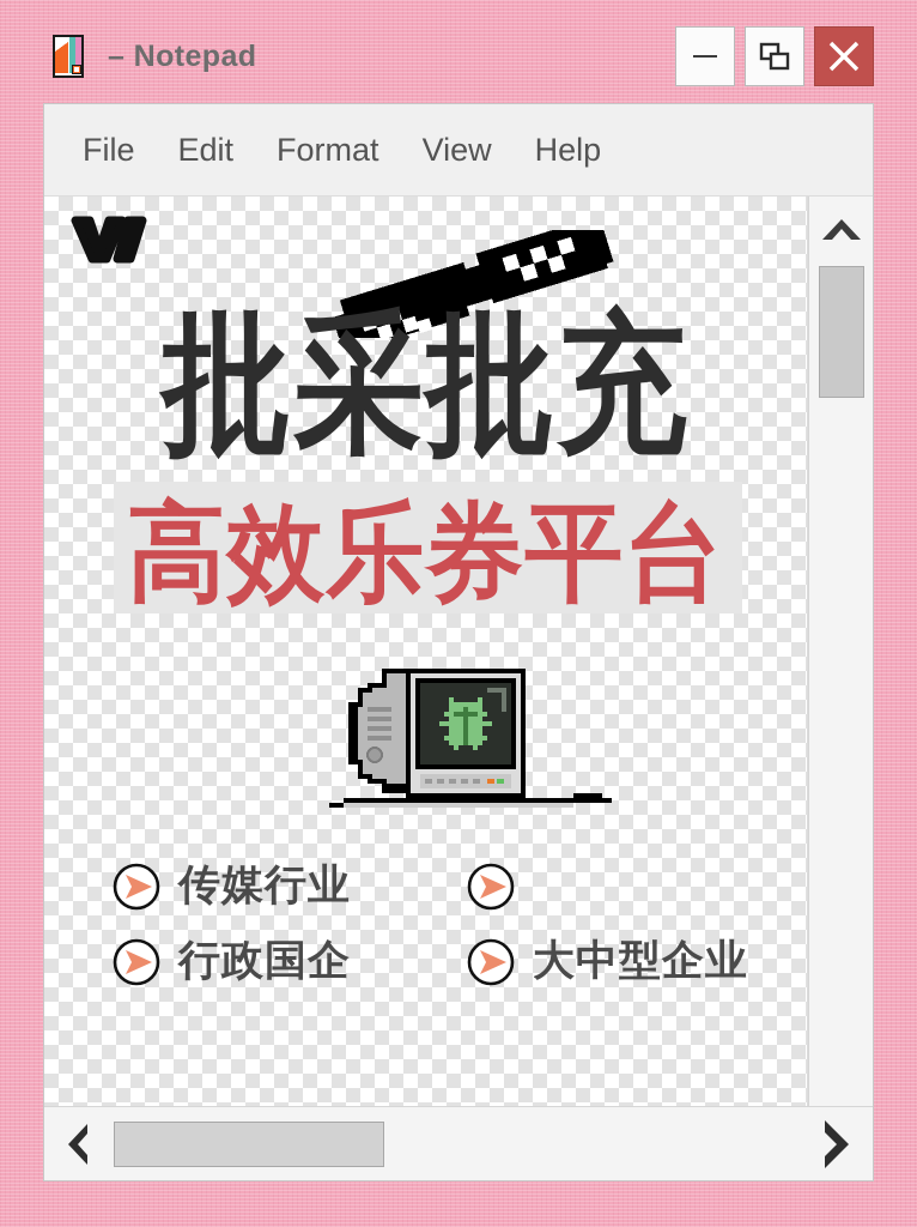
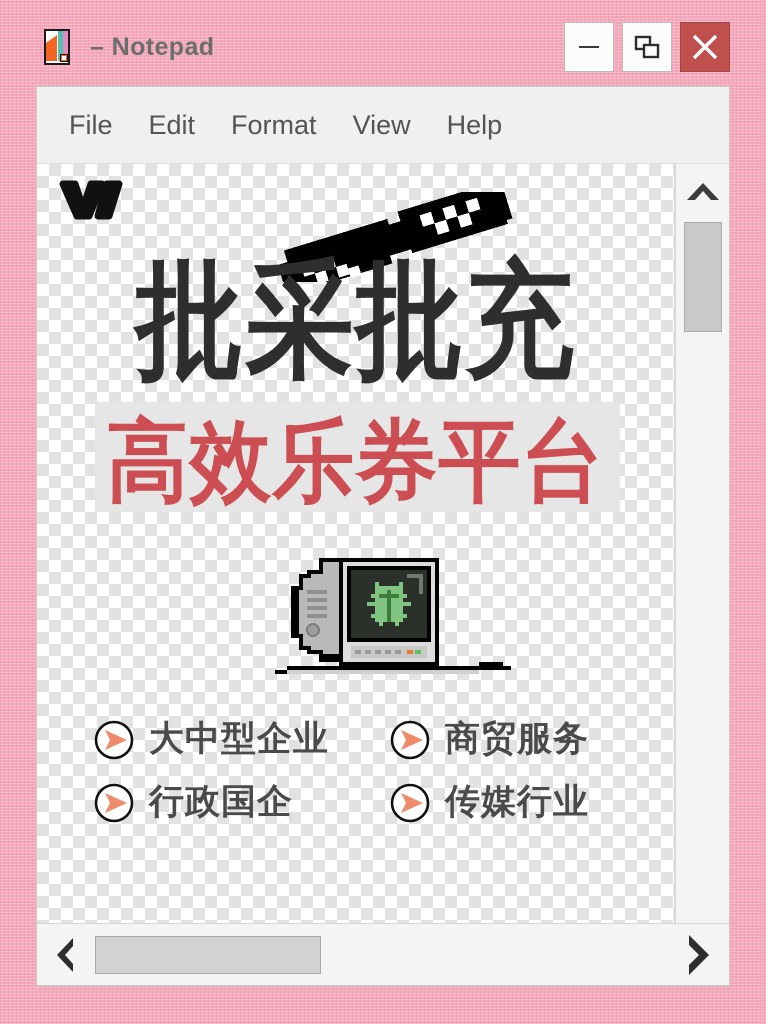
  – Notepad
  File
  Edit
  Format
  View
  Help
  批采批充
  高效乐券平台
- 传媒行业
+ 大中型企业
+ 商贸服务
  行政国企
- 大中型企业
+ 传媒行业
